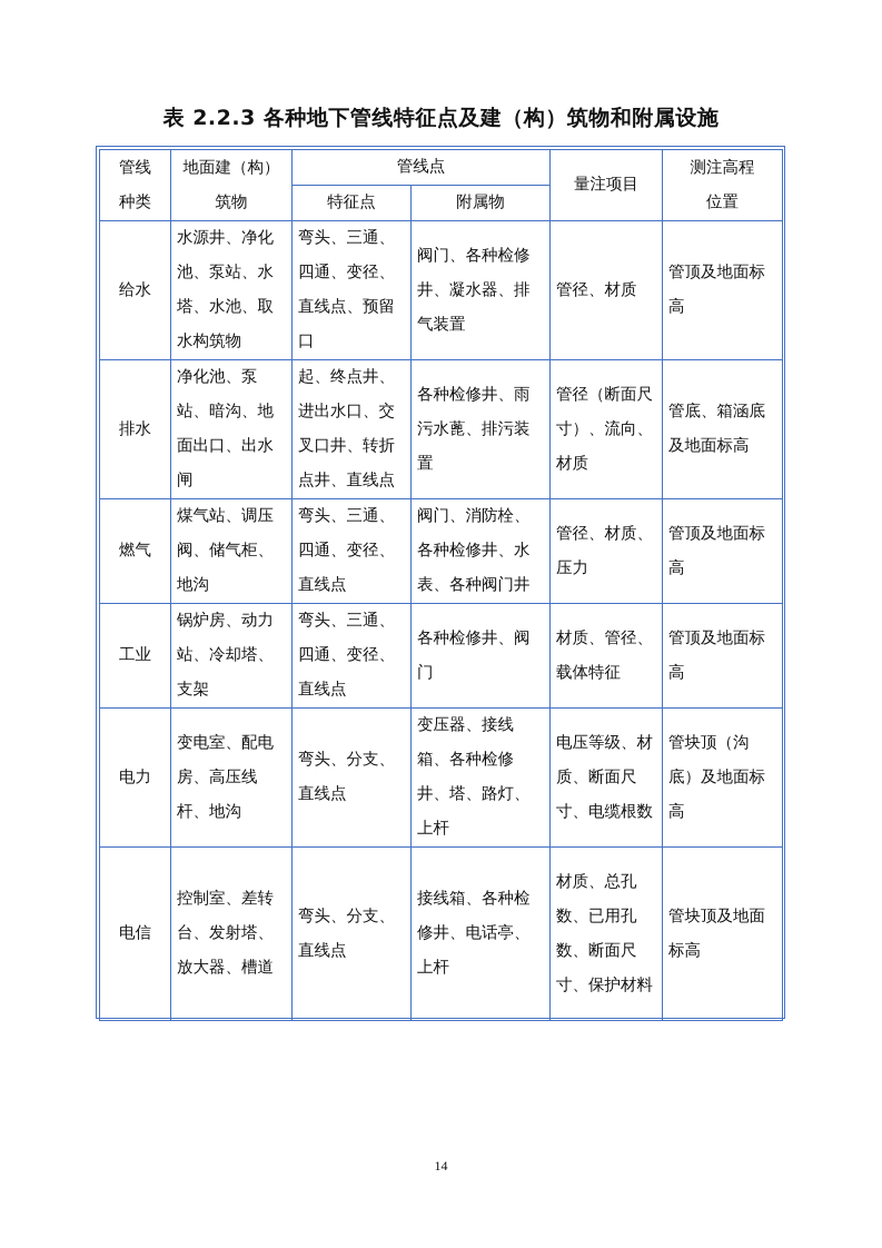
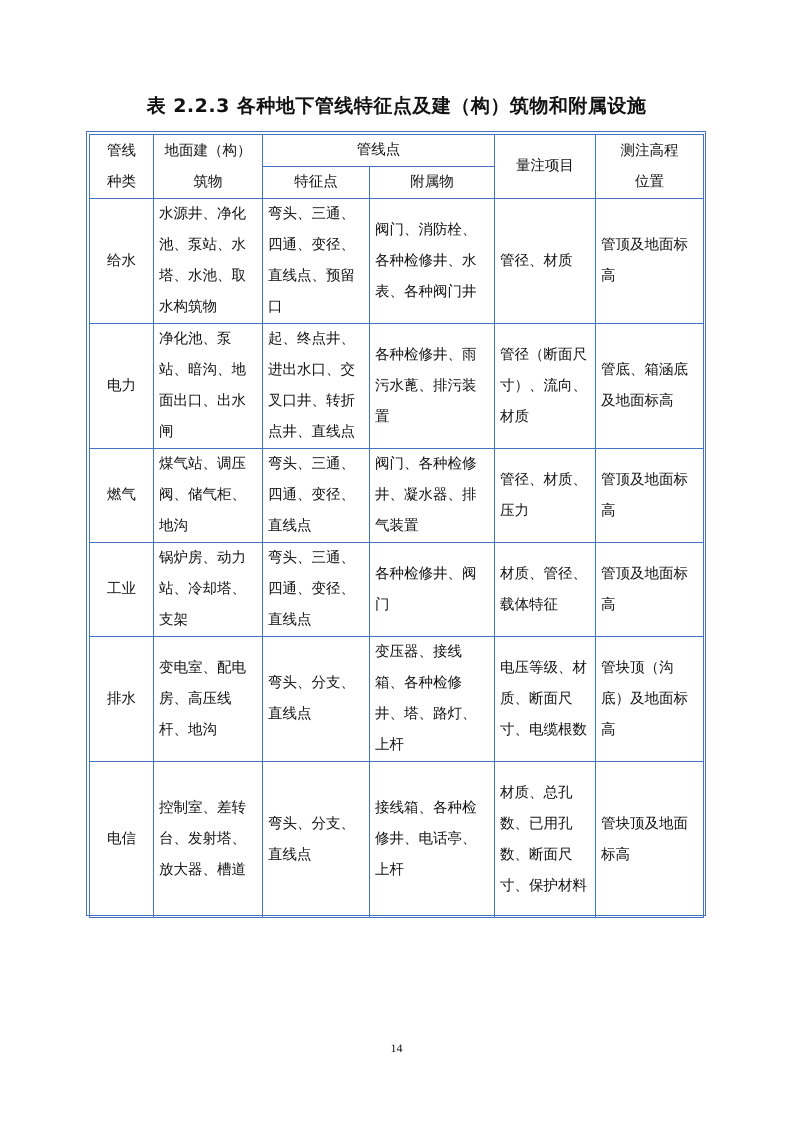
  表 2.2.3 各种地下管线特征点及建（构）筑物和附属设施
  管线 种类	地面建（构） 筑物	管线点	量注项目	测注高程 位置
  特征点	附属物
- 给水	水源井、净化池、泵站、水塔、水池、取水构筑物	弯头、三通、四通、变径、直线点、预留口	阀门、各种检修井、凝水器、排气装置	管径、材质	管顶及地面标高
+ 给水	水源井、净化池、泵站、水塔、水池、取水构筑物	弯头、三通、四通、变径、直线点、预留口	阀门、消防栓、各种检修井、水表、各种阀门井	管径、材质	管顶及地面标高
- 排水	净化池、泵站、暗沟、地面出口、出水闸	起、终点井、进出水口、交叉口井、转折点井、直线点	各种检修井、雨污水蓖、排污装置	管径（断面尺寸）、流向、材质	管底、箱涵底及地面标高
+ 电力	净化池、泵站、暗沟、地面出口、出水闸	起、终点井、进出水口、交叉口井、转折点井、直线点	各种检修井、雨污水蓖、排污装置	管径（断面尺寸）、流向、材质	管底、箱涵底及地面标高
- 燃气	煤气站、调压阀、储气柜、地沟	弯头、三通、四通、变径、直线点	阀门、消防栓、各种检修井、水表、各种阀门井	管径、材质、压力	管顶及地面标高
+ 燃气	煤气站、调压阀、储气柜、地沟	弯头、三通、四通、变径、直线点	阀门、各种检修井、凝水器、排气装置	管径、材质、压力	管顶及地面标高
  工业	锅炉房、动力站、冷却塔、支架	弯头、三通、四通、变径、直线点	各种检修井、阀门	材质、管径、载体特征	管顶及地面标高
- 电力	变电室、配电房、高压线杆、地沟	弯头、分支、直线点	变压器、接线箱、各种检修井、塔、路灯、上杆	电压等级、材质、断面尺寸、电缆根数	管块顶（沟底）及地面标高
+ 排水	变电室、配电房、高压线杆、地沟	弯头、分支、直线点	变压器、接线箱、各种检修井、塔、路灯、上杆	电压等级、材质、断面尺寸、电缆根数	管块顶（沟底）及地面标高
  电信	控制室、差转台、发射塔、放大器、槽道	弯头、分支、直线点	接线箱、各种检修井、电话亭、上杆	材质、总孔数、已用孔数、断面尺寸、保护材料	管块顶及地面标高
  14
